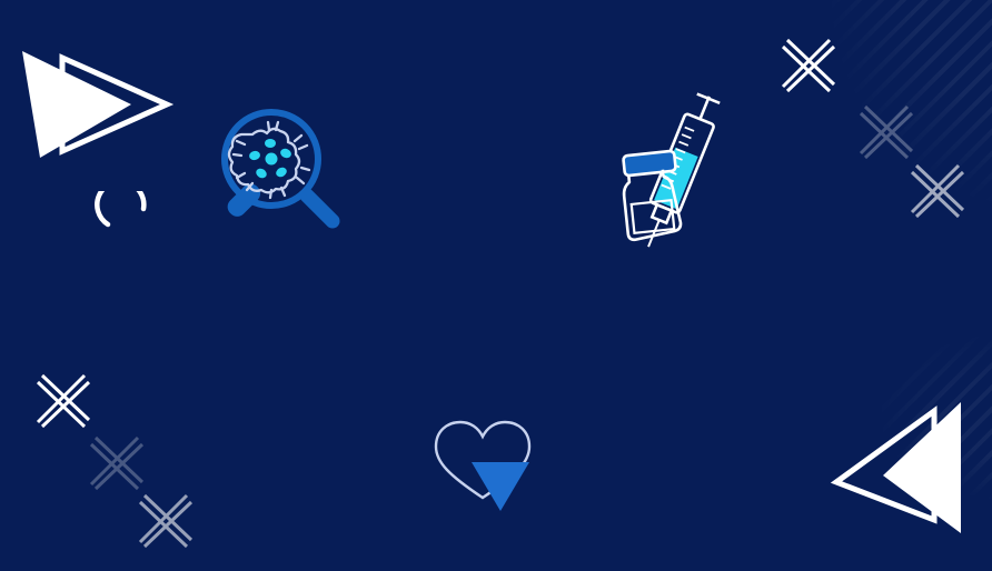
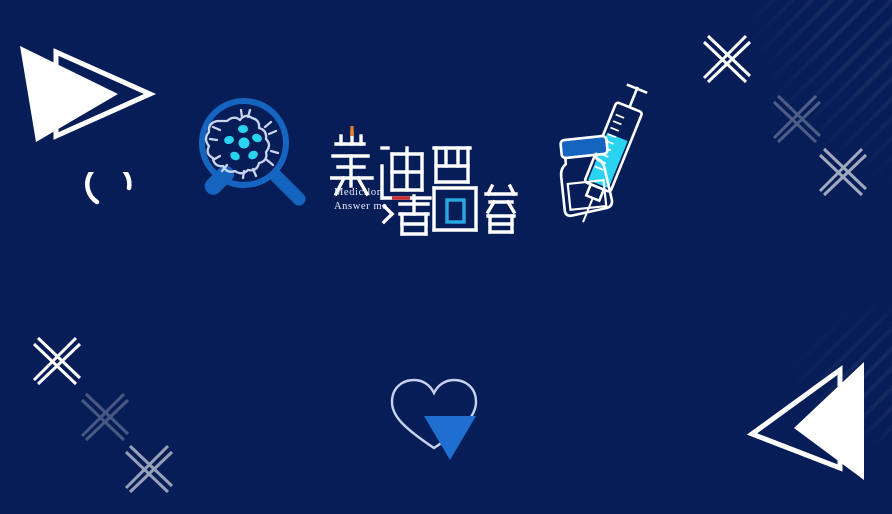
+ Medicilon
+ Answer me
